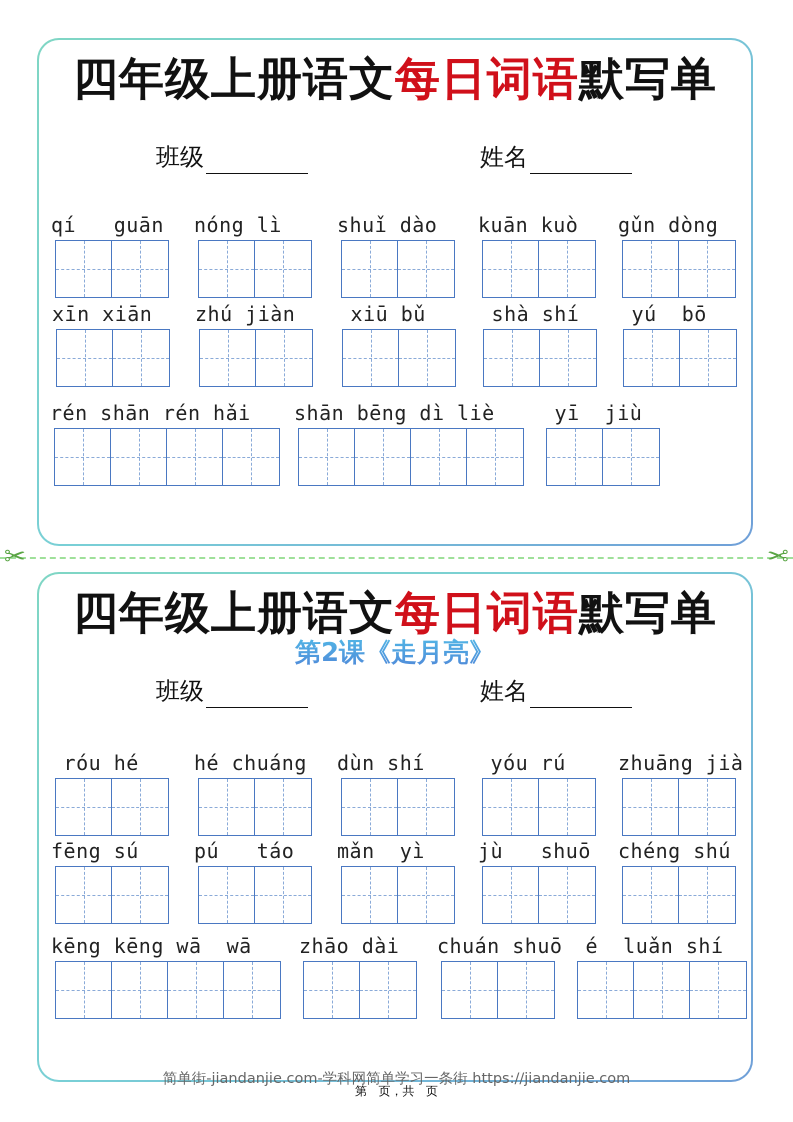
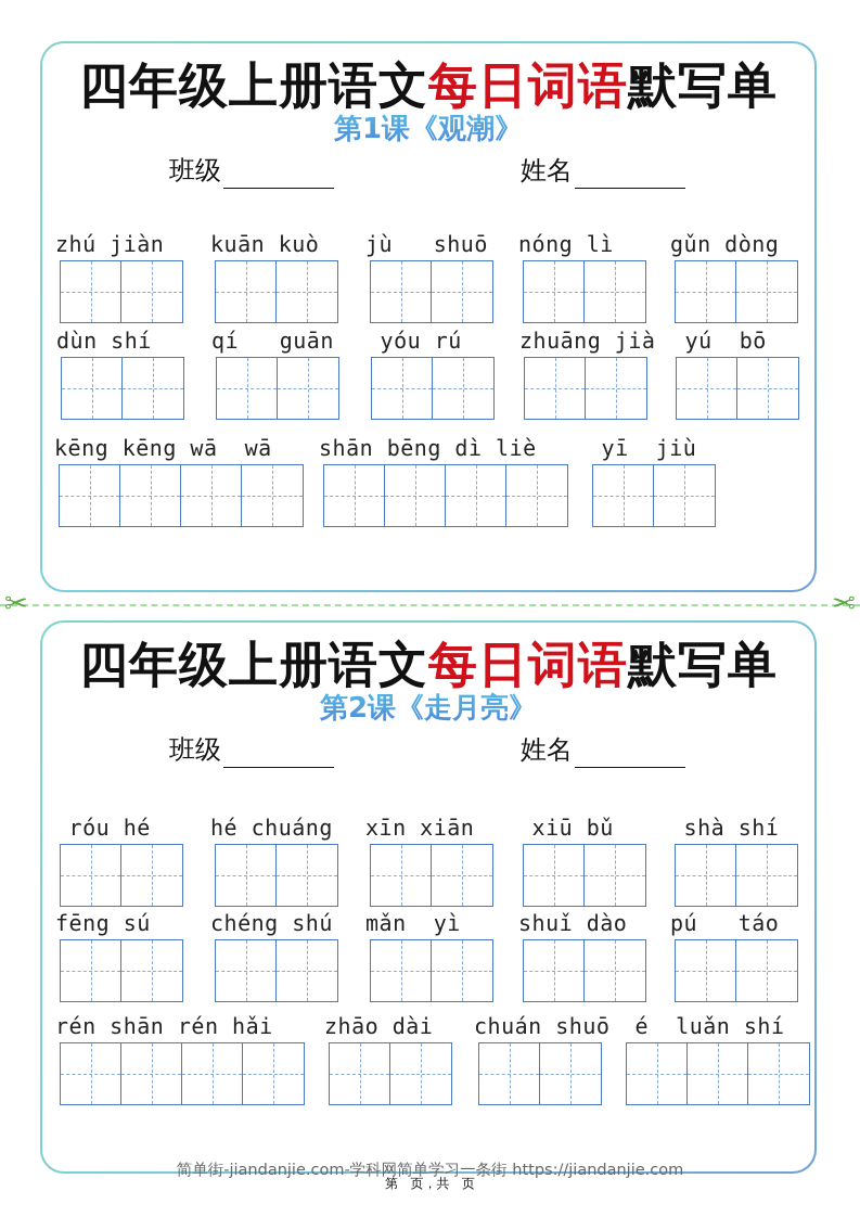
  四年级上册语文每日词语默写单
+ 第1课《观潮》
  班级
  姓名
- qí guān
+ zhú jiàn
- nóng lì
+ kuān kuò
- shuǐ dào
+ jù shuō
- kuān kuò
+ nóng lì
  gǔn dòng
- xīn xiān
+ dùn shí
- zhú jiàn
+ qí guān
- xiū bǔ
+ yóu rú
- shà shí
+ zhuāng jià
  yú bō
- rén shān rén hǎi
+ kēng kēng wā wā
  shān bēng dì liè
  yī jiù
  ✂
  四年级上册语文每日词语默写单
  第2课《走月亮》
  班级
  姓名
  róu hé
  hé chuáng
- dùn shí
+ xīn xiān
- yóu rú
+ xiū bǔ
- zhuāng jià
+ shà shí
  fēng sú
- pú táo
+ chéng shú
  mǎn yì
- jù shuō
+ shuǐ dào
- chéng shú
+ pú táo
- kēng kēng wā wā
+ rén shān rén hǎi
  zhāo dài
  chuán shuō
  é luǎn shí
  简单街-jiandanjie.com-学科网简单学习一条街 https://jiandanjie.com
  第 页，共 页
